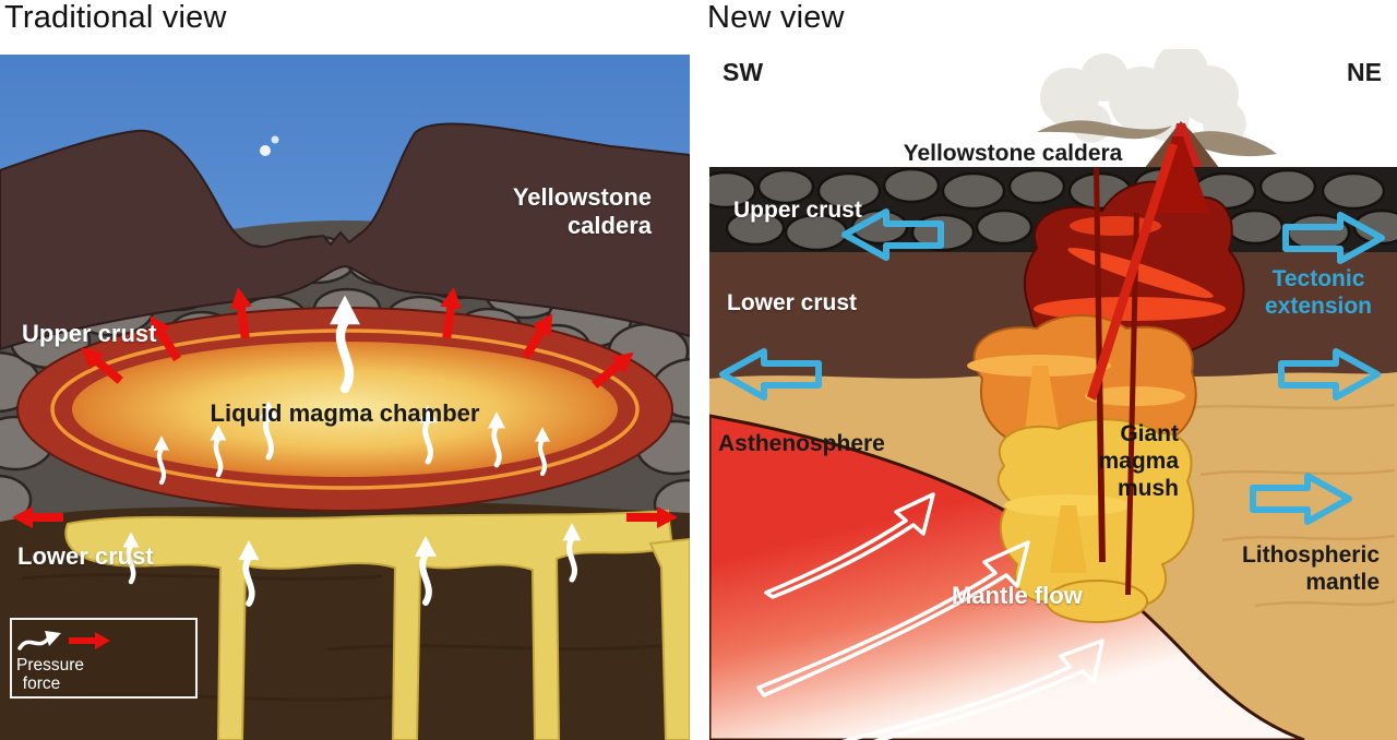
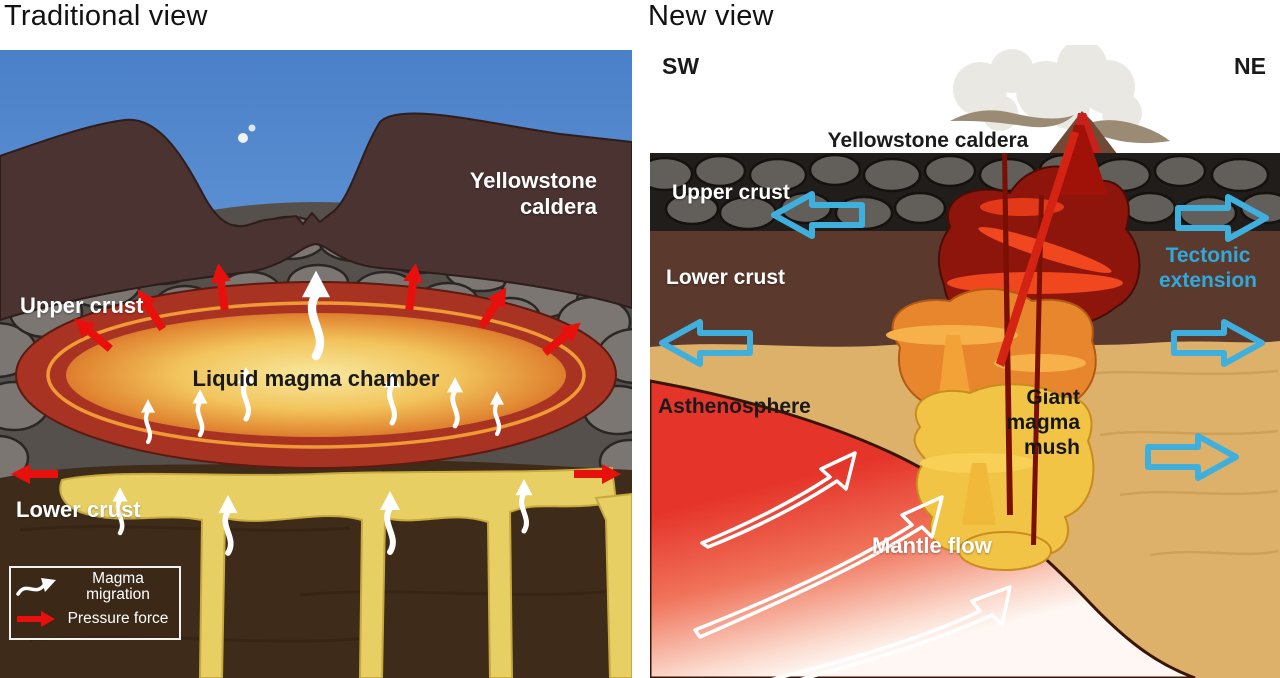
  Traditional view
  New view
  Yellowstone caldera
  Upper crust
  Liquid magma chamber
  Lower crust
+ Magma migration
  Pressure force
  SW
  NE
  Yellowstone caldera
  Upper crust
  Lower crust
  Tectonic extension
  Asthenosphere
  Giant magma mush
  Mantle flow
- Lithospheric mantle
